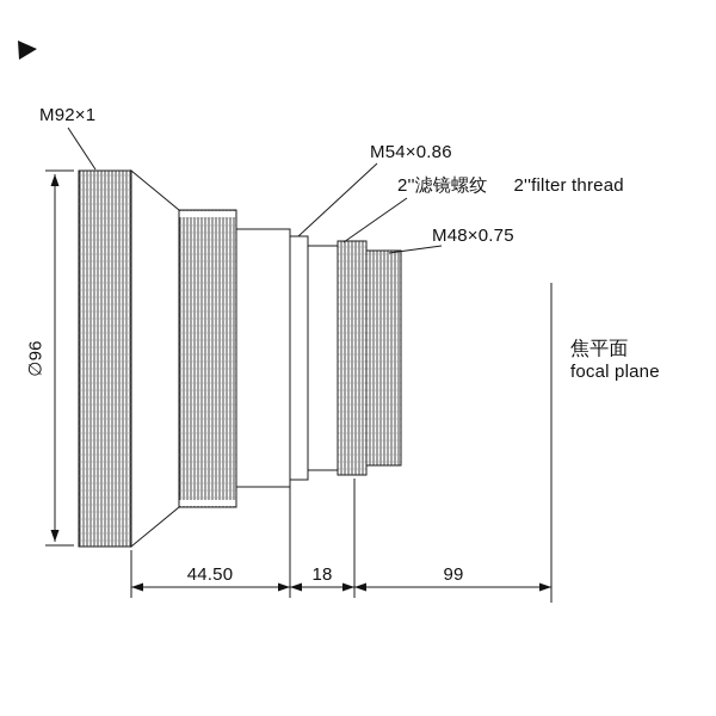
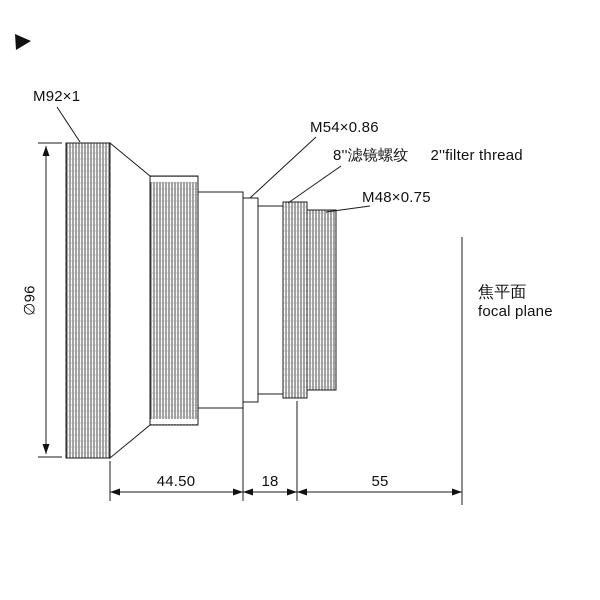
  M92×1
  M54×0.86
- 2''滤镜螺纹 2''filter thread
+ 8''滤镜螺纹 2''filter thread
  M48×0.75
  44.50
  18
- 99
+ 55
  焦平面
  focal plane
